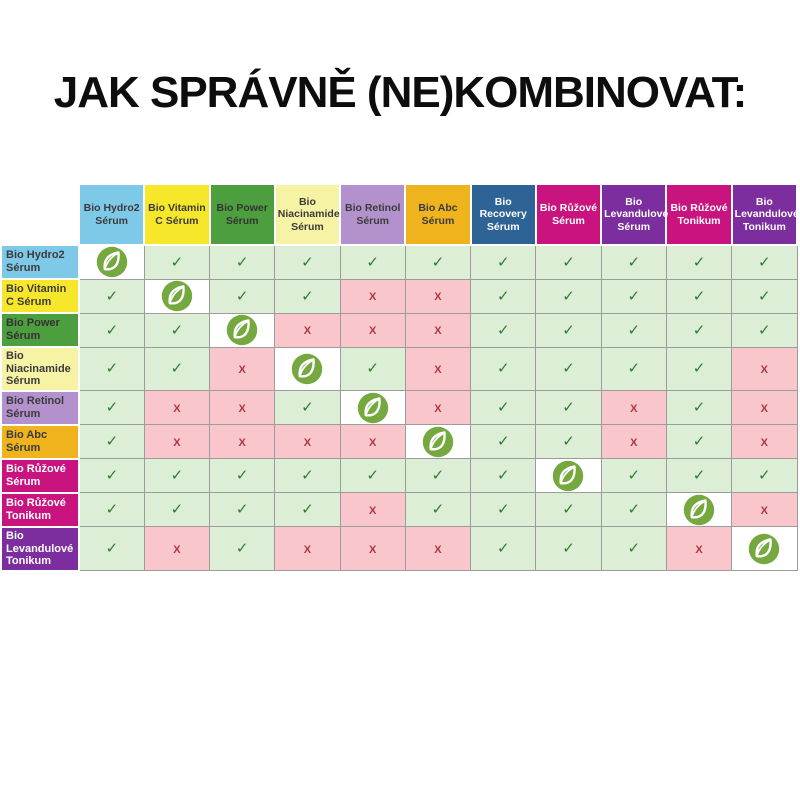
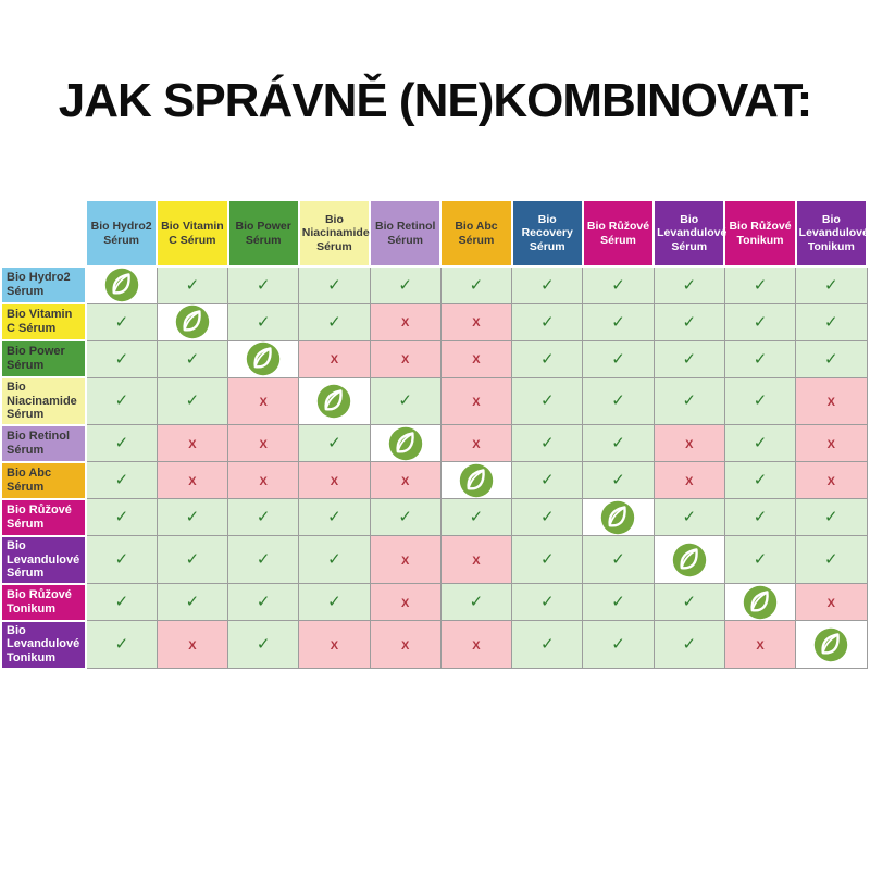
  JAK SPRÁVNĚ (NE)KOMBINOVAT:
  	Bio Hydro2 Sérum	Bio Vitamin C Sérum	Bio Power Sérum	Bio Niacinamide Sérum	Bio Retinol Sérum	Bio Abc Sérum	Bio Recovery Sérum	Bio Růžové Sérum	Bio Levandulové Sérum	Bio Růžové Tonikum	Bio Levandulové Tonikum
  Bio Hydro2 Sérum		✓	✓	✓	✓	✓	✓	✓	✓	✓	✓
  Bio Vitamin C Sérum	✓		✓	✓	X	X	✓	✓	✓	✓	✓
  Bio Power Sérum	✓	✓		X	X	X	✓	✓	✓	✓	✓
  Bio Niacinamide Sérum	✓	✓	X		✓	X	✓	✓	✓	✓	X
  Bio Retinol Sérum	✓	X	X	✓		X	✓	✓	X	✓	X
  Bio Abc Sérum	✓	X	X	X	X		✓	✓	X	✓	X
  Bio Růžové Sérum	✓	✓	✓	✓	✓	✓	✓		✓	✓	✓
+ Bio Levandulové Sérum	✓	✓	✓	✓	X	X	✓	✓		✓	✓
  Bio Růžové Tonikum	✓	✓	✓	✓	X	✓	✓	✓	✓		X
  Bio Levandulové Tonikum	✓	X	✓	X	X	X	✓	✓	✓	X
